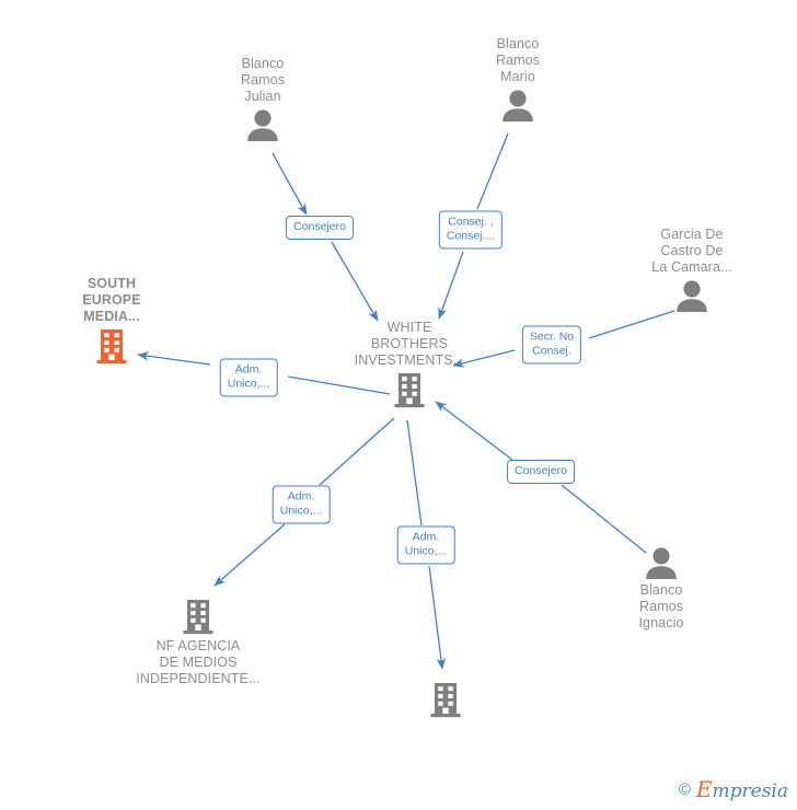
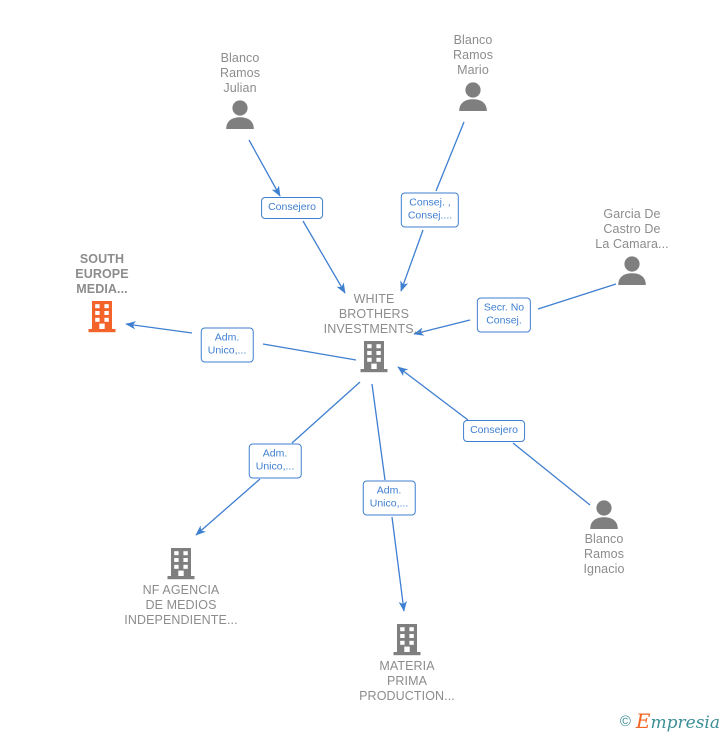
  Blanco
  Ramos
  Julian
  Blanco
  Ramos
  Mario
  Garcia De
  Castro De
  La Camara...
  Blanco
  Ramos
  Ignacio
  WHITE
  BROTHERS
  INVESTMENTS...
  SOUTH
  EUROPE
  MEDIA...
  NF AGENCIA
  DE MEDIOS
  INDEPENDIENTE...
+ MATERIA
+ PRIMA
+ PRODUCTION...
  Consejero
  Consej. ,
  Consej....
  Secr. No
  Consej.
  Consejero
  Adm.
  Unico,...
  Adm.
  Unico,...
  Adm.
  Unico,...
  ©
  Empresia
